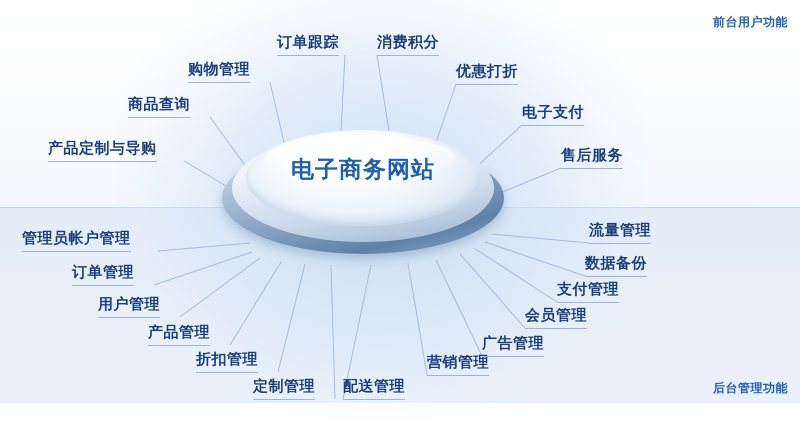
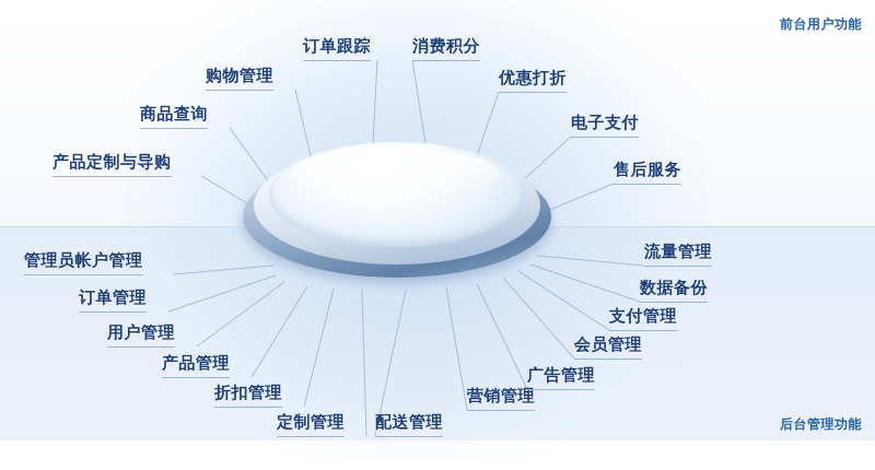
- 电子商务网站
  产品定制与导购
  商品查询
  购物管理
  订单跟踪
  消费积分
  优惠打折
  电子支付
  售后服务
  管理员帐户管理
  订单管理
  用户管理
  产品管理
  折扣管理
  定制管理
  配送管理
  营销管理
  广告管理
  会员管理
  支付管理
  数据备份
  流量管理
  前台用户功能
  后台管理功能
